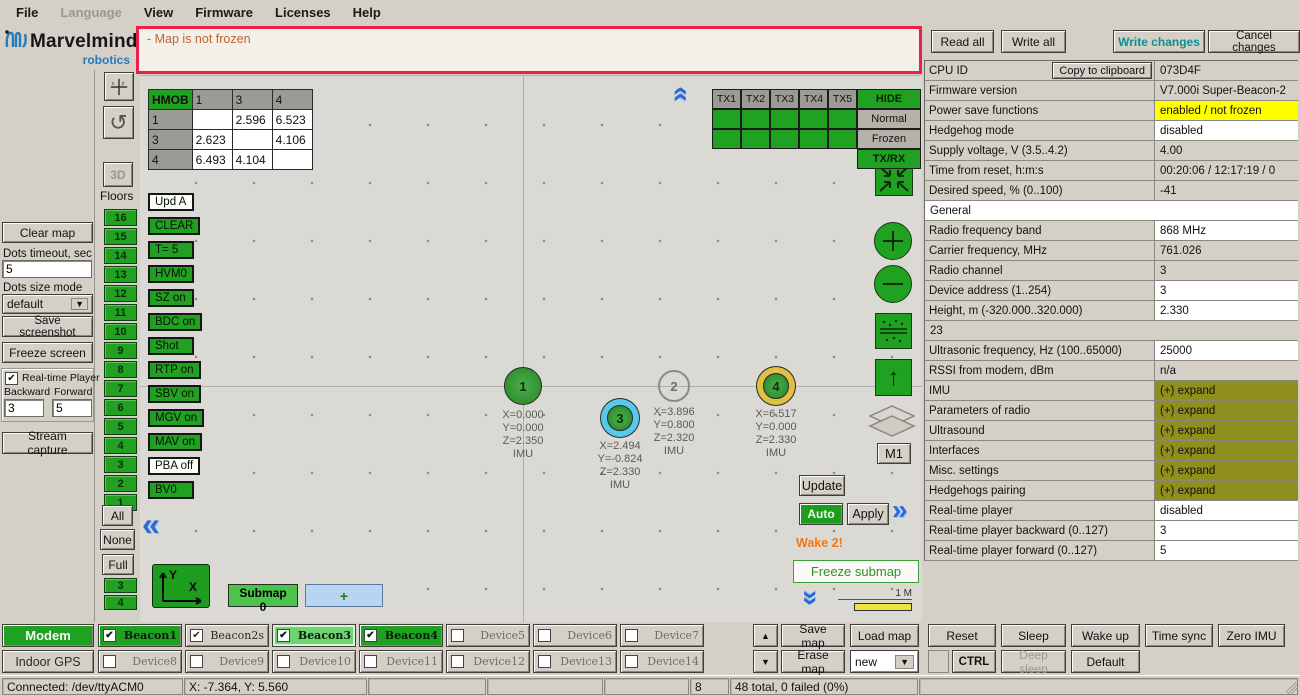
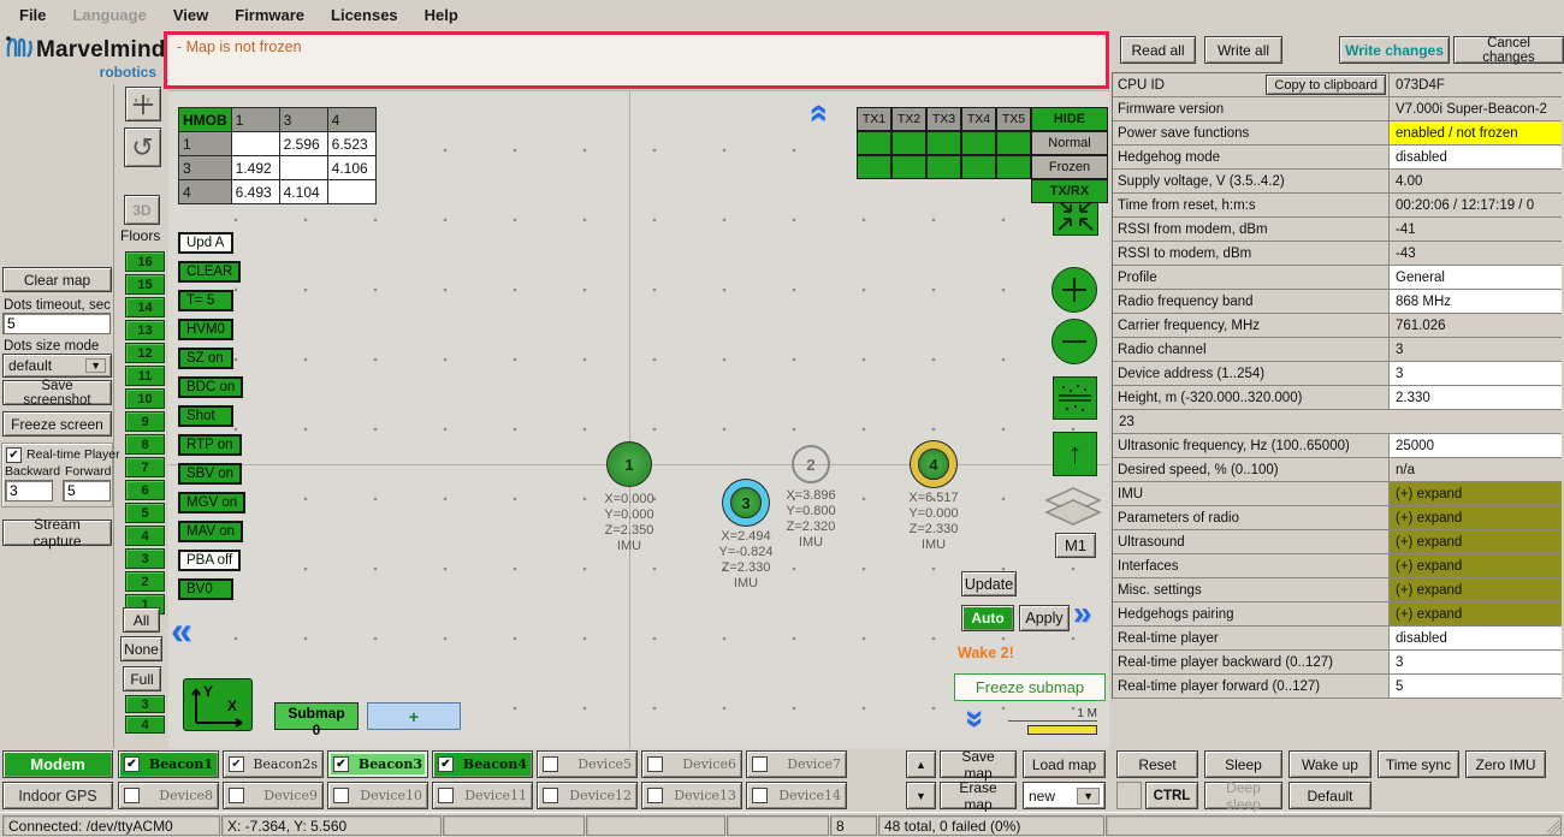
  File
  Language
  View
  Firmware
  Licenses
  Help
  Marvelmind
  robotics
  - Map is not frozen
  Read all
  Write all
  Write changes
  Cancel changes
  CPU ID
  Copy to clipboard
  073D4F
  Firmware version
  V7.000i Super-Beacon-2
  Power save functions
  enabled / not frozen
  Hedgehog mode
  disabled
  Supply voltage, V (3.5..4.2)
  4.00
  Time from reset, h:m:s
  00:20:06 / 12:17:19 / 0
- Desired speed, % (0..100)
+ RSSI from modem, dBm
  -41
+ RSSI to modem, dBm
+ -43
+ Profile
  General
  Radio frequency band
  868 MHz
  Carrier frequency, MHz
  761.026
  Radio channel
  3
  Device address (1..254)
  3
  Height, m (-320.000..320.000)
  2.330
  23
  Ultrasonic frequency, Hz (100..65000)
  25000
- RSSI from modem, dBm
+ Desired speed, % (0..100)
  n/a
  IMU
  (+) expand
  Parameters of radio
  (+) expand
  Ultrasound
  (+) expand
  Interfaces
  (+) expand
  Misc. settings
  (+) expand
  Hedgehogs pairing
  (+) expand
  Real-time player
  disabled
  Real-time player backward (0..127)
  3
  Real-time player forward (0..127)
  5
  Clear map
  Dots timeout, sec
  5
  Dots size mode
  default
  ▼
  Save screenshot
  Freeze screen
  ✔
  Real-time Player
  Backward
  Forward
  3
  5
  Stream capture
  ↺
  3D
  Floors
  16
  15
  14
  13
  12
  11
  10
  9
  8
  7
  6
  5
  4
  3
  2
  1
  All
  None
  Full
  3
  4
  «
  »
  ↑
  M1
  Update
  Auto
  Apply
  Wake 2!
  Freeze submap
  1 M
  Y
  X
  Submap 0
  +
  Upd A
  CLEAR
  T= 5
  HVM0
  SZ on
  BDC on
  Shot
  RTP on
  SBV on
  MGV on
  MAV on
  PBA off
  BV0
  HMOB	1	3	4
  1		2.596	6.523
- 3	2.623		4.106
+ 3	1.492		4.106
  4	6.493	4.104
  TX1
  TX2
  TX3
  TX4
  TX5
  HIDE
  Normal
  Frozen
  TX/RX
  1
  X=0.000
  Y=0.000
  Z=2.350
  IMU
  3
  X=2.494
  Y=-0.824
  Z=2.330
  IMU
  2
  X=3.896
  Y=0.800
  Z=2.320
  IMU
  4
  X=6.517
  Y=0.000
  Z=2.330
  IMU
  Modem
  Indoor GPS
  ✔
  Beacon1
  ✔
  Beacon2s
  ✔
  Beacon3
  ✔
  Beacon4
  Device5
  Device6
  Device7
  Device8
  Device9
  Device10
  Device11
  Device12
  Device13
  Device14
  ▲
  ▼
  Save map
  Load map
  Erase map
  new
  ▼
  Reset
  Sleep
  Wake up
  Time sync
  Zero IMU
  CTRL
  Deep sleep
  Default
  Connected: /dev/ttyACM0
  X: -7.364, Y: 5.560
  8
  48 total, 0 failed (0%)
